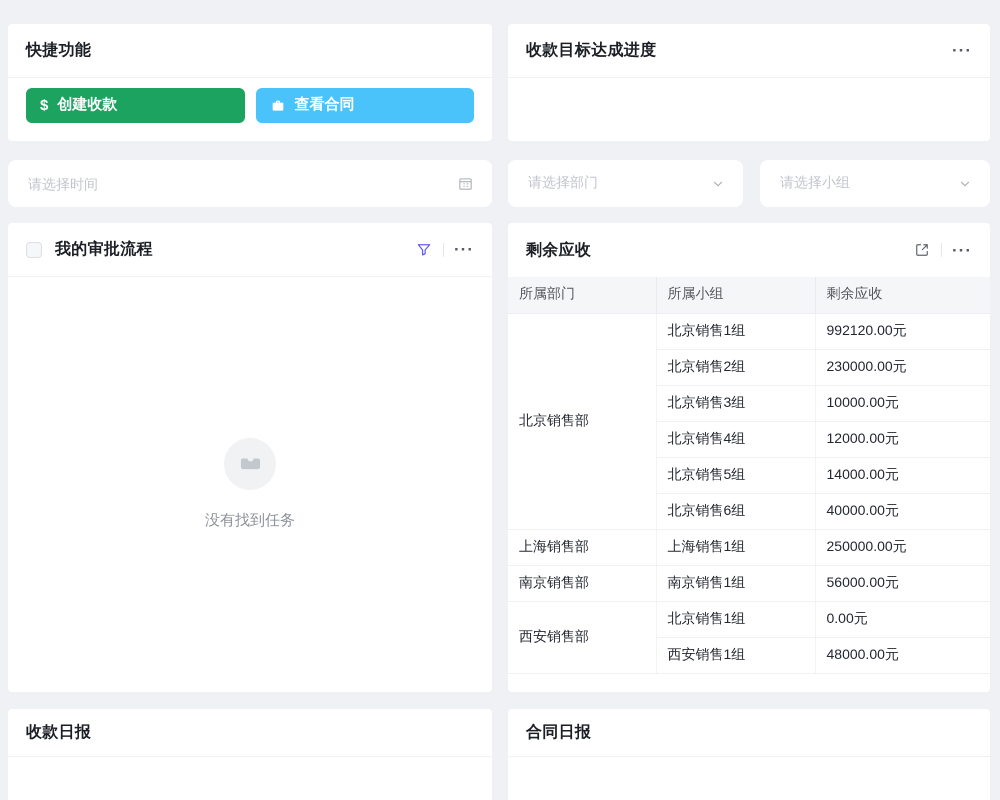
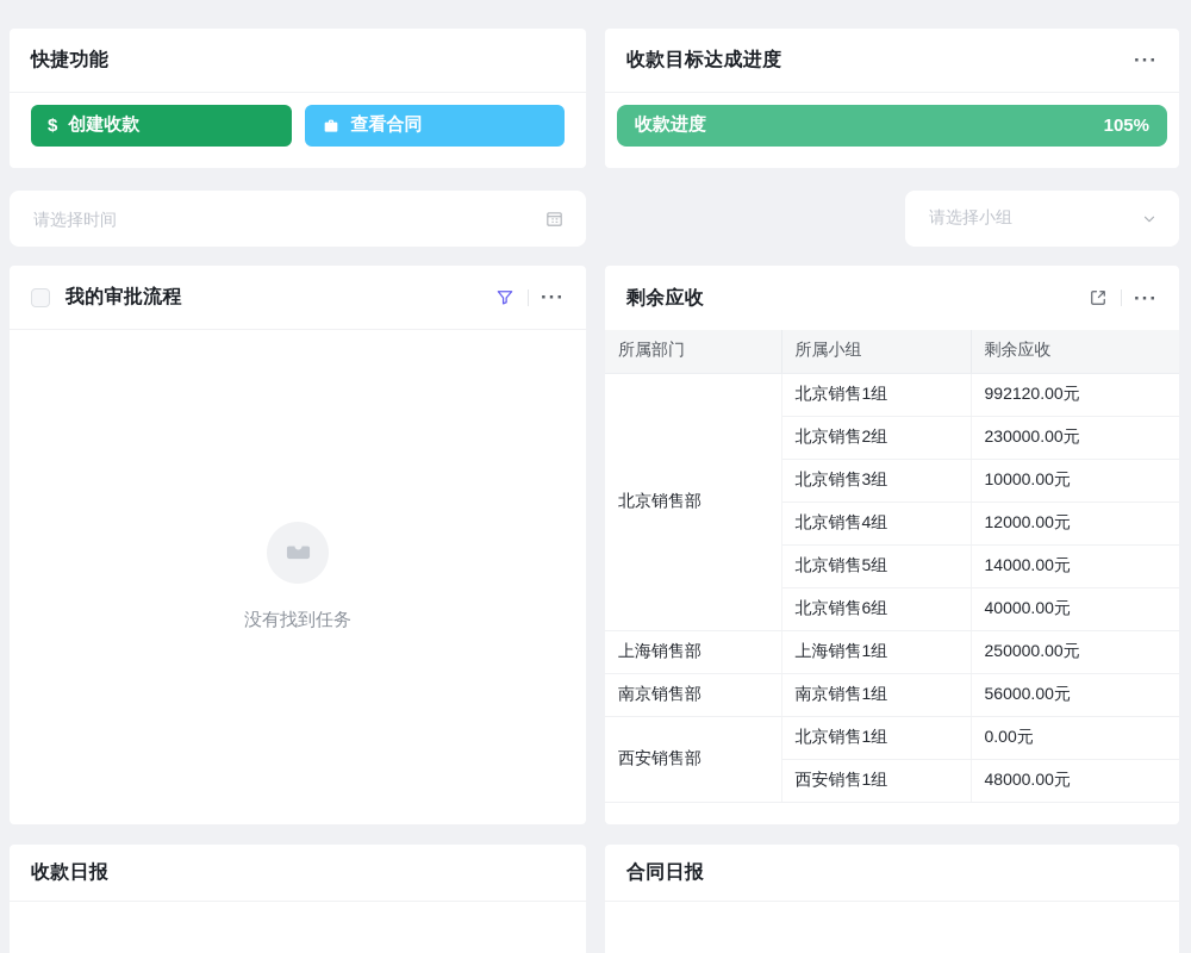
  快捷功能
  $
  创建收款
  查看合同
  收款目标达成进度
  ···
+ 收款进度
+ 105%
  请选择时间
- 请选择部门
  请选择小组
  我的审批流程
  ···
  没有找到任务
  剩余应收
  ···
  所属部门	所属小组	剩余应收
  北京销售部	北京销售1组	992120.00元
  北京销售2组	230000.00元
  北京销售3组	10000.00元
  北京销售4组	12000.00元
  北京销售5组	14000.00元
  北京销售6组	40000.00元
  上海销售部	上海销售1组	250000.00元
  南京销售部	南京销售1组	56000.00元
  西安销售部	北京销售1组	0.00元
  西安销售1组	48000.00元
  收款日报
  合同日报
